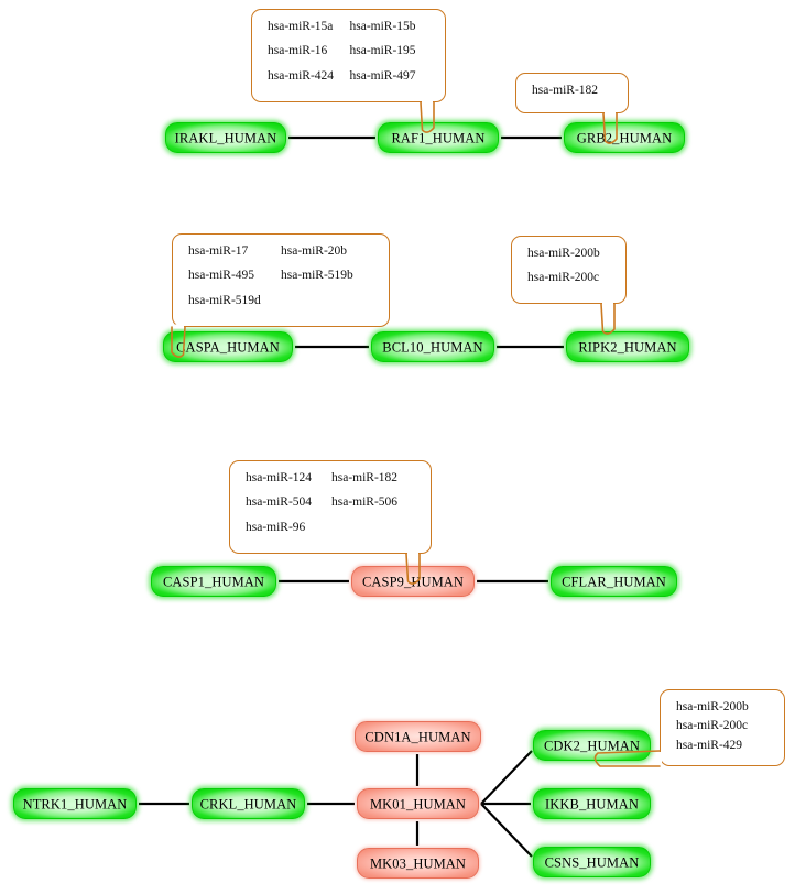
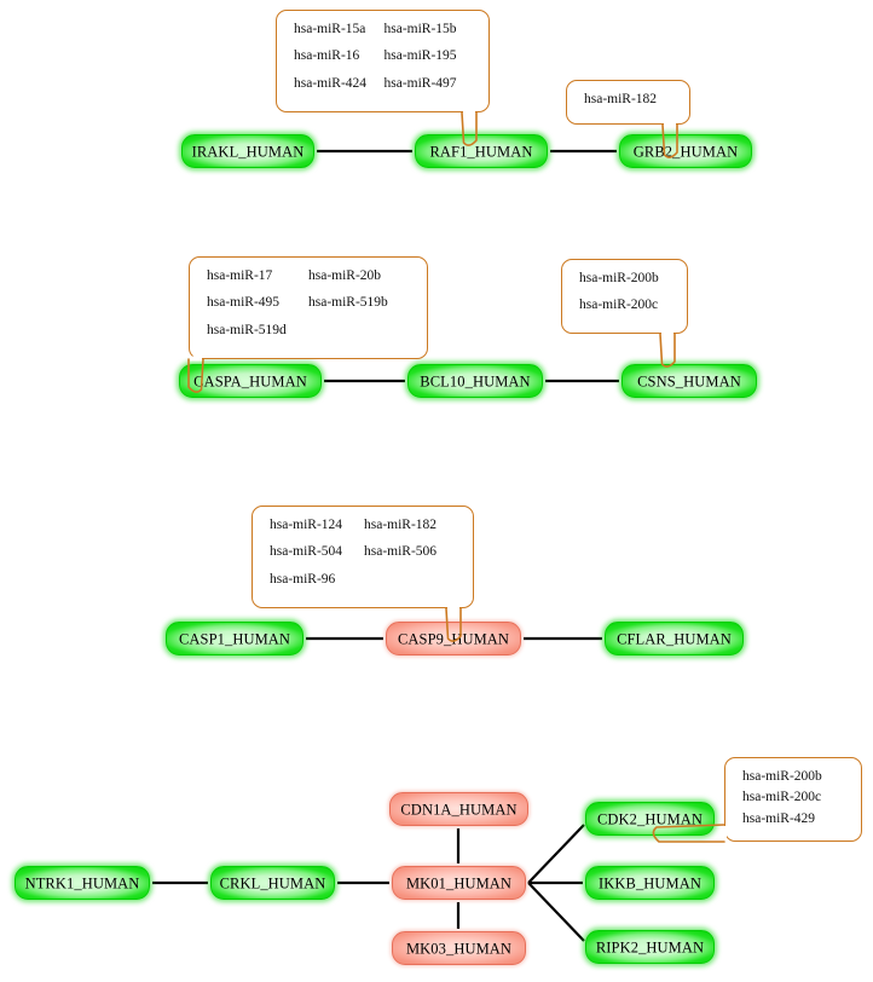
  IRAKL_HUMAN
  RAF1_HUMAN
  GRB2HUMAN
  CASPA_HUMAN
  BCL10_HUMAN
- RIPK2_HUMAN
+ CSNS_HUMAN
  CASP1_HUMAN
  CASP9UMAN
  CFLAR_HUMAN
  NTRK1_HUMAN
  CRKL_HUMAN
  MK01_HUMAN
  CDN1A_HUMAN
  MK03_HUMAN
  CDK2_HUMAN
  IKKB_HUMAN
- CSNS_HUMAN
+ RIPK2_HUMAN
  hsa-miR-15a
  hsa-miR-15b
  hsa-miR-16
  hsa-miR-195
  hsa-miR-424
  hsa-miR-497
  hsa-miR-182
  hsa-miR-17
  hsa-miR-20b
  hsa-miR-495
  hsa-miR-519b
  hsa-miR-519d
  hsa-miR-200b
  hsa-miR-200c
  hsa-miR-124
  hsa-miR-182
  hsa-miR-504
  hsa-miR-506
  hsa-miR-96
  hsa-miR-200b
  hsa-miR-200c
  hsa-miR-429
